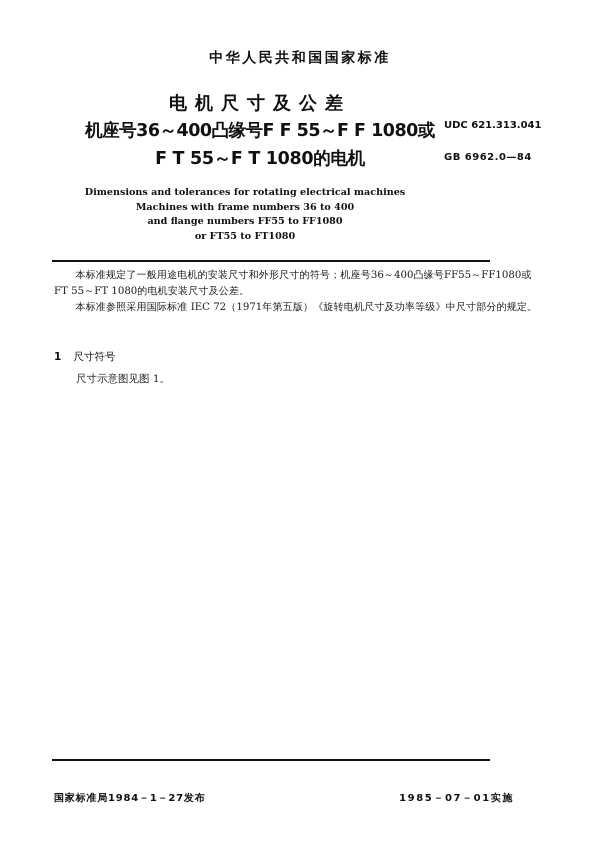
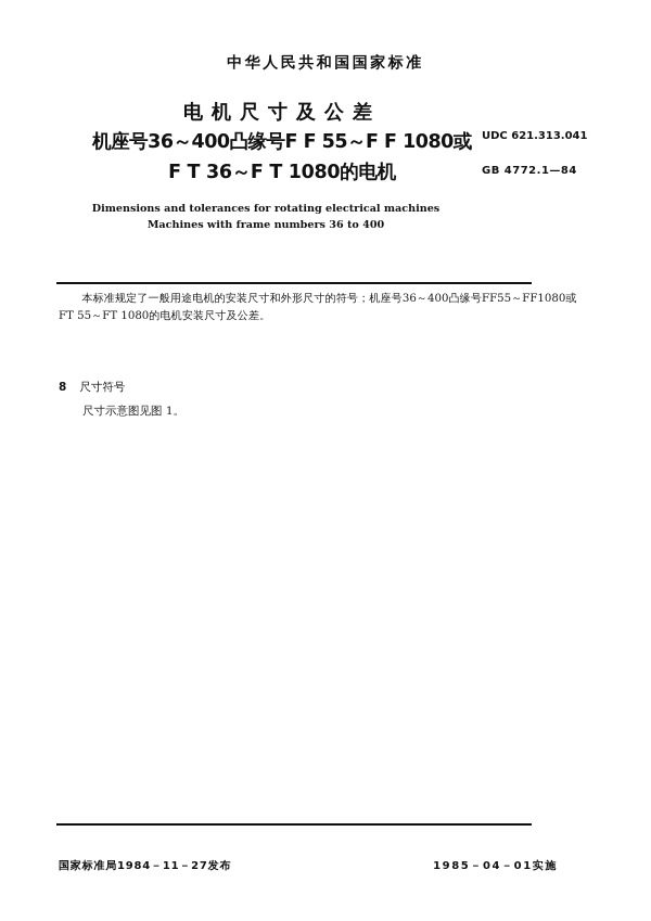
  中华人民共和国国家标准
  电机尺寸及公差
  机座号36～400凸缘号F F 55～F F 1080或
- F T 55～F T 1080的电机
+ F T 36～F T 1080的电机
  UDC 621.313.041
- GB 6962.0—84
+ GB 4772.1—84
  Dimensions and tolerances for rotating electrical machines
  Machines with frame numbers 36 to 400
- and flange numbers FF55 to FF1080
- or FT55 to FT1080
  本标准规定了一般用途电机的安装尺寸和外形尺寸的符号；机座号36～400凸缘号FF55～FF1080或FT 55～FT 1080的电机安装尺寸及公差。
- 本标准参照采用国际标准 IEC 72（1971年第五版）《旋转电机尺寸及功率等级》中尺寸部分的规定。
- 1 尺寸符号
+ 8 尺寸符号
  尺寸示意图见图 1。
- 国家标准局1984－1－27发布
+ 国家标准局1984－11－27发布
- 1985－07－01实施
+ 1985－04－01实施
